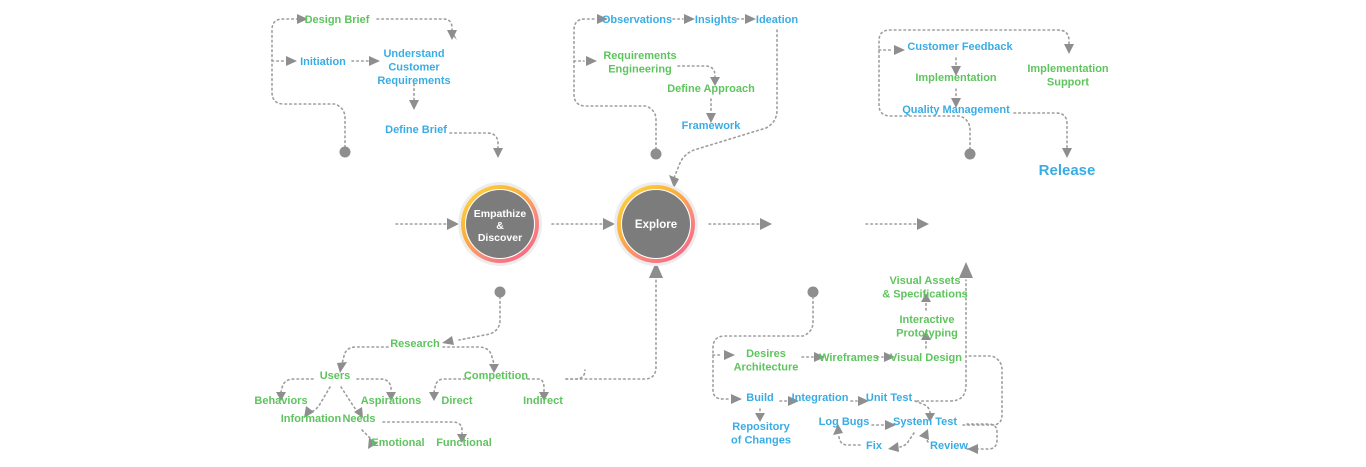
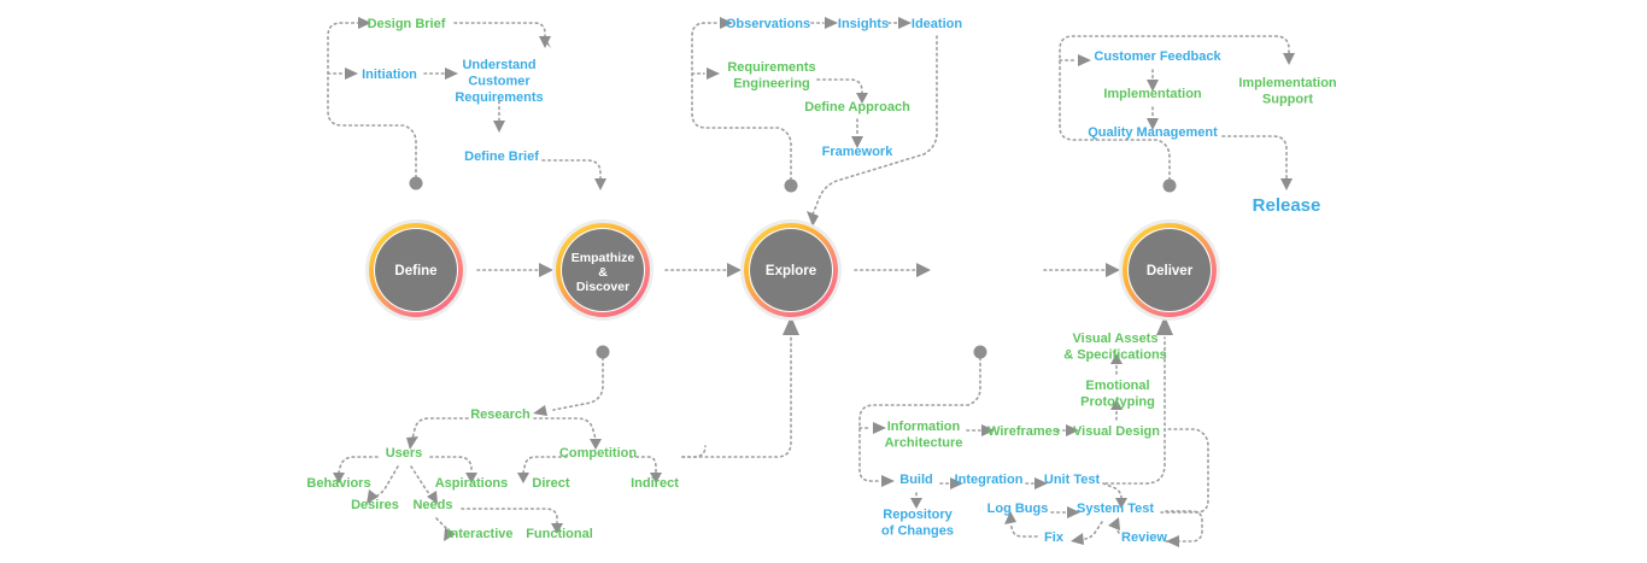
+ Define
  Empathize
  &
  Discover
  Explore
+ Deliver
  Design Brief
  Initiation
  Understand
  Customer
  Requirements
  Define Brief
  Observations
  Insights
  Ideation
  Requirements
  Engineering
  Define Approach
  Framework
  Customer Feedback
  Implementation
  Quality Management
  Implementation
  Support
  Release
  Research
  Users
  Behaviors
- Information
+ Desires
  Needs
  Aspirations
- Emotional
+ Interactive
  Functional
  Competition
  Direct
  Indirect
- Desires
+ Information
  Architecture
  Wireframes
  Visual Design
- Interactive
+ Emotional
  Prototyping
  Visual Assets
  & Specifications
  Build
  Integration
  Unit Test
  Repository
  of Changes
  Log Bugs
  System Test
  Fix
  Review
